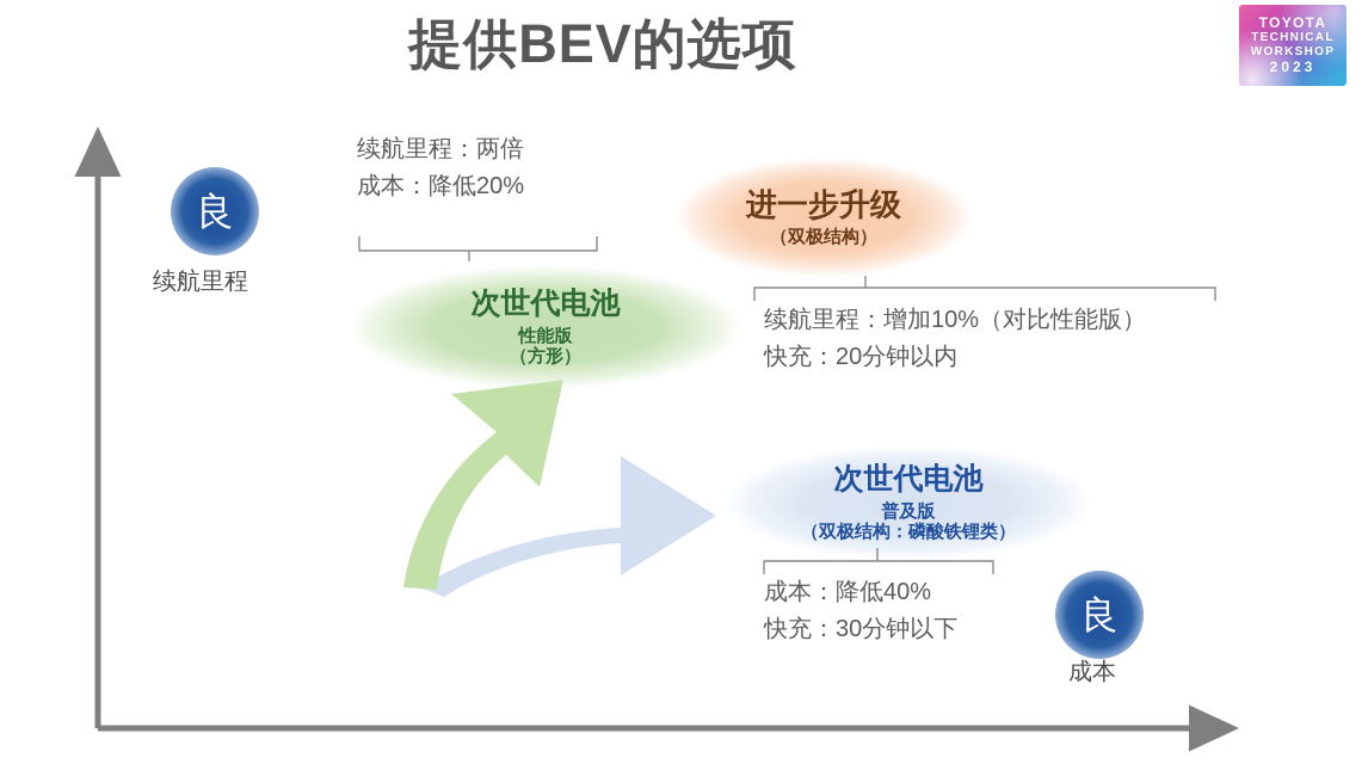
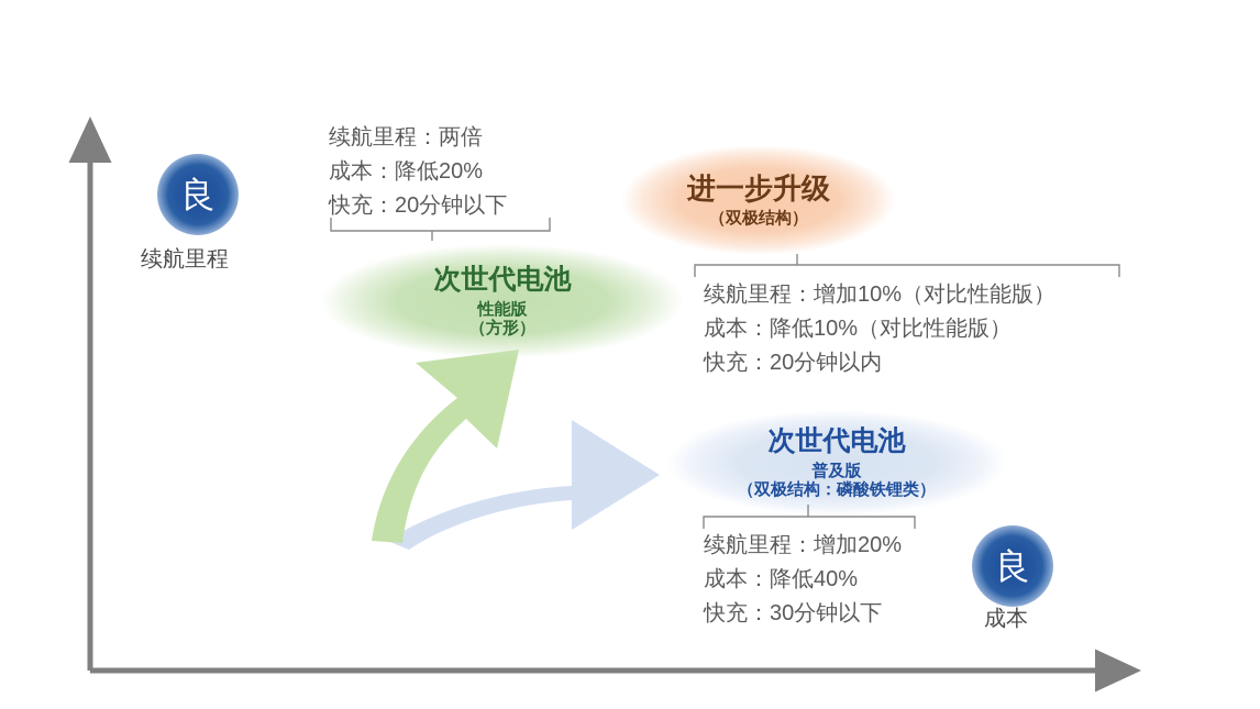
- 提供BEV的选项
- TOYOTA
- TECHNICAL
- WORKSHOP
- 2023
  良
  续航里程
  良
  成本
  次世代电池
  性能版
  （方形）
  进一步升级
  （双极结构）
  次世代电池
  普及版
  （双极结构：磷酸铁锂类）
  续航里程：两倍
  成本：降低20%
+ 快充：20分钟以下
  续航里程：增加10%（对比性能版）
+ 成本：降低10%（对比性能版）
  快充：20分钟以内
+ 续航里程：增加20%
  成本：降低40%
  快充：30分钟以下
